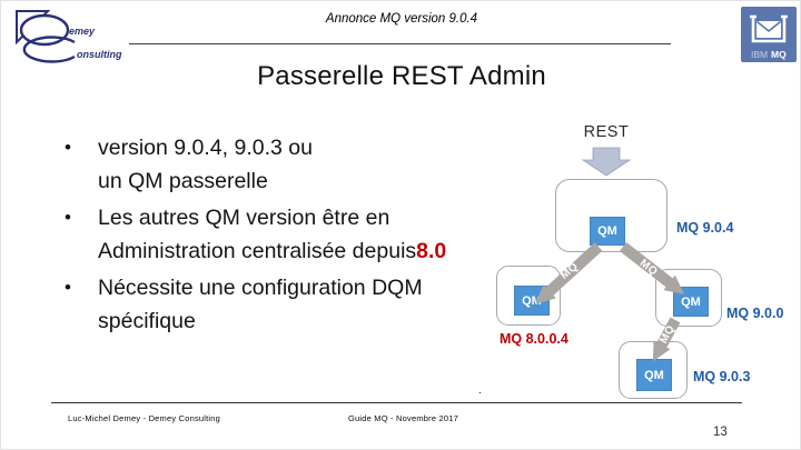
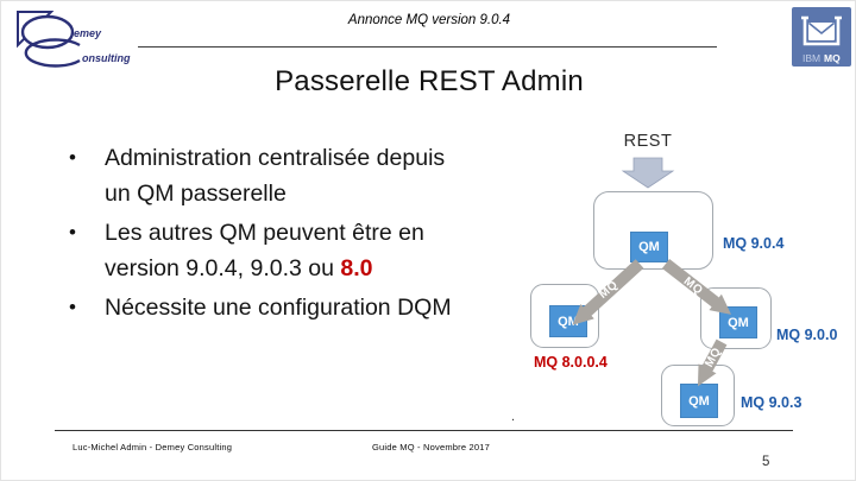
  emey
  onsulting
  Annonce MQ version 9.0.4
  IBM
  MQ
  Passerelle REST Admin
  •
- version 9.0.4, 9.0.3 ou
+ Administration centralisée depuis
  un QM passerelle
  •
- Les autres QM version être en
+ Les autres QM peuvent être en
- Administration centralisée depuis8.0
+ version 9.0.4, 9.0.3 ou 8.0
  •
  Nécessite une configuration DQM
- spécifique
  REST
  QM
  QM
  QM
  QM
  MQ 9.0.4
  MQ 8.0.0.4
  MQ 9.0.0
  MQ 9.0.3
  .
- Luc-Michel Demey - Demey Consulting
+ Luc-Michel Admin - Demey Consulting
  Guide MQ - Novembre 2017
- 13
+ 5
